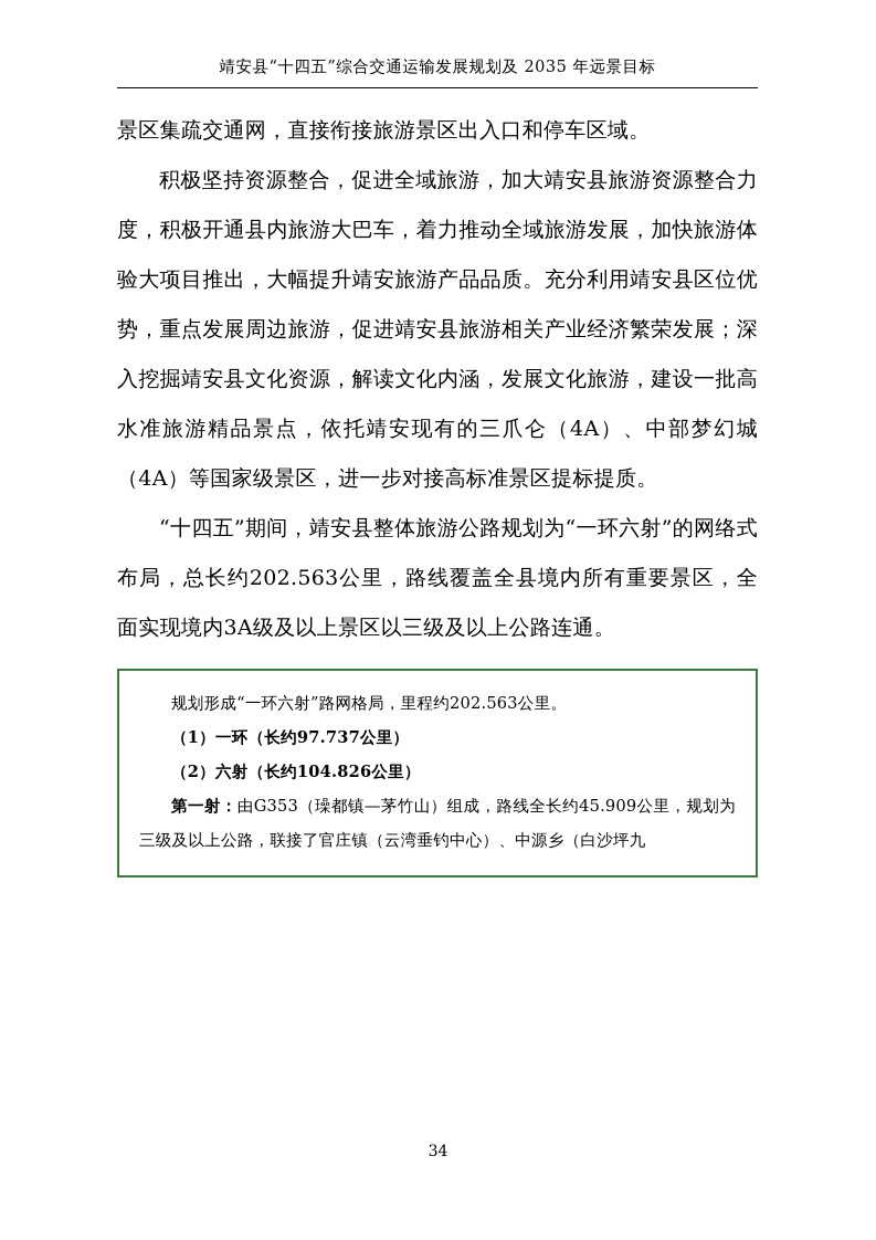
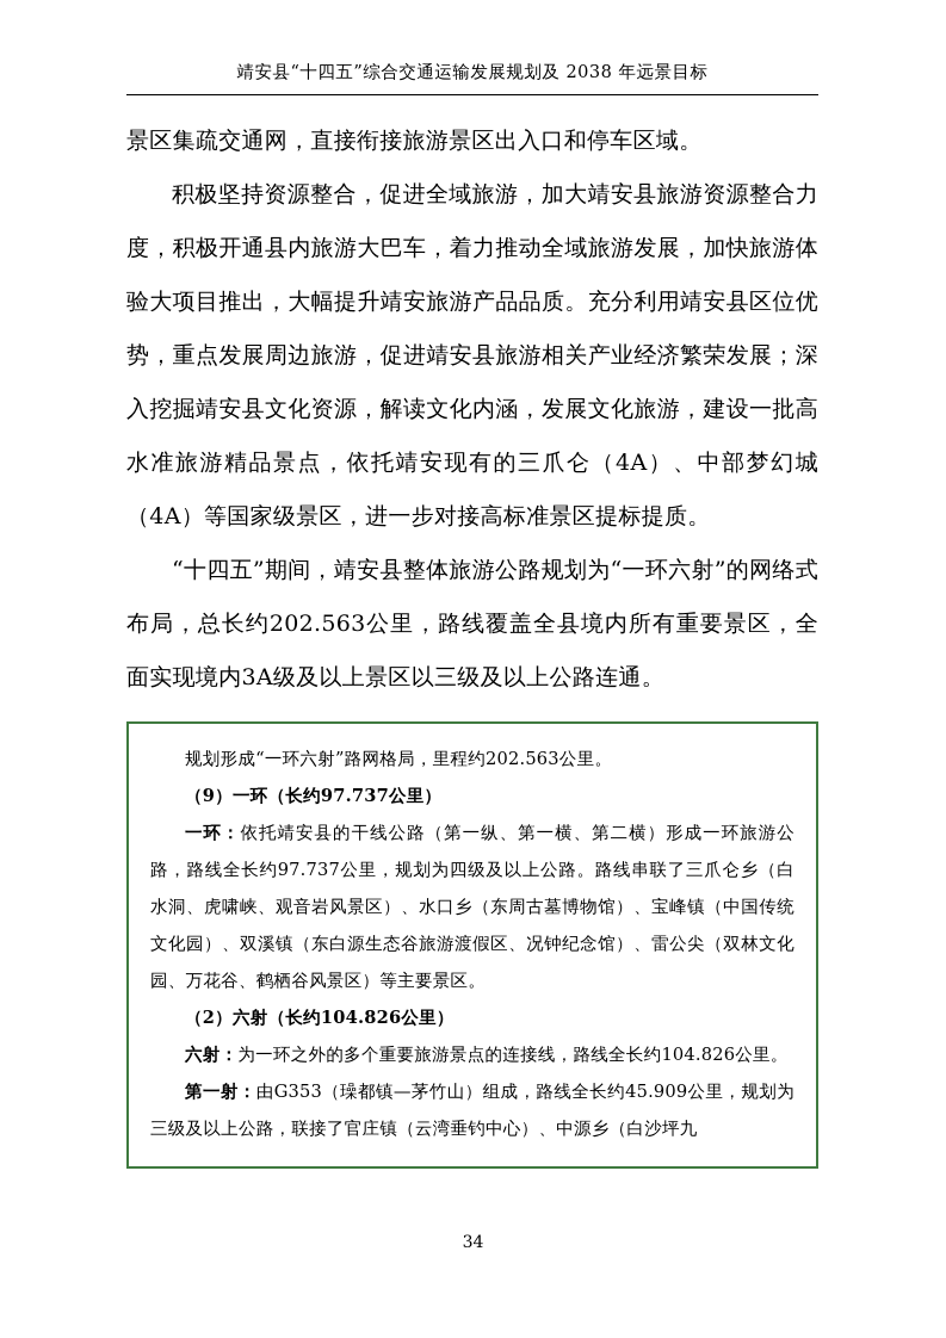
- 靖安县“十四五”综合交通运输发展规划及 2035 年远景目标
+ 靖安县“十四五”综合交通运输发展规划及 2038 年远景目标
  景区集疏交通网，直接衔接旅游景区出入口和停车区域。
  积极坚持资源整合，促进全域旅游，加大靖安县旅游资源整合力度，积极开通县内旅游大巴车，着力推动全域旅游发展，加快旅游体验大项目推出，大幅提升靖安旅游产品品质。充分利用靖安县区位优势，重点发展周边旅游，促进靖安县旅游相关产业经济繁荣发展；深入挖掘靖安县文化资源，解读文化内涵，发展文化旅游，建设一批高水准旅游精品景点，依托靖安现有的三爪仑（4A）、中部梦幻城（4A）等国家级景区，进一步对接高标准景区提标提质。
  “十四五”期间，靖安县整体旅游公路规划为“一环六射”的网络式布局，总长约202.563公里，路线覆盖全县境内所有重要景区，全面实现境内3A级及以上景区以三级及以上公路连通。
  规划形成“一环六射”路网格局，里程约202.563公里。
- （1）一环（长约97.737公里）
+ （9）一环（长约97.737公里）
+ 一环：依托靖安县的干线公路（第一纵、第一横、第二横）形成一环旅游公路，路线全长约97.737公里，规划为四级及以上公路。路线串联了三爪仑乡（白水洞、虎啸峡、观音岩风景区）、水口乡（东周古墓博物馆）、宝峰镇（中国传统文化园）、双溪镇（东白源生态谷旅游渡假区、况钟纪念馆）、雷公尖（双林文化园、万花谷、鹤栖谷风景区）等主要景区。
  （2）六射（长约104.826公里）
+ 六射：为一环之外的多个重要旅游景点的连接线，路线全长约104.826公里。
  第一射：由G353（璪都镇—茅竹山）组成，路线全长约45.909公里，规划为三级及以上公路，联接了官庄镇（云湾垂钓中心）、中源乡（白沙坪九
  34
